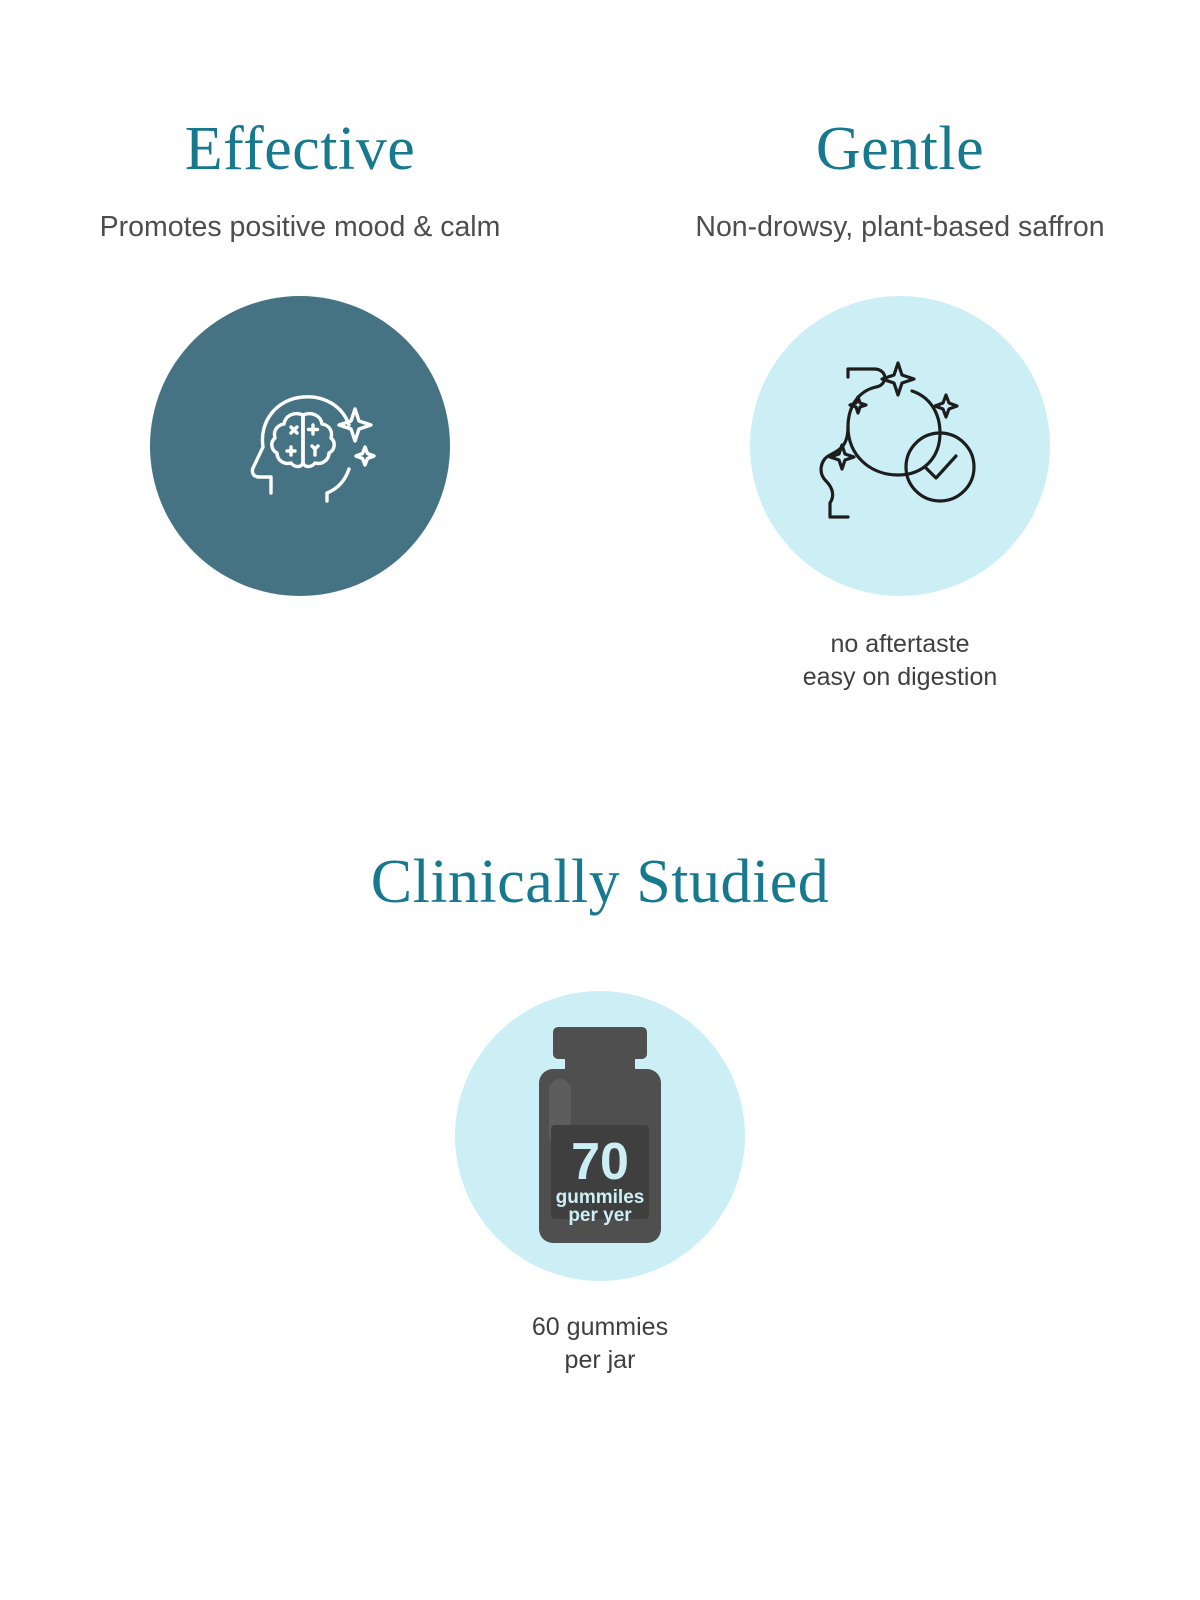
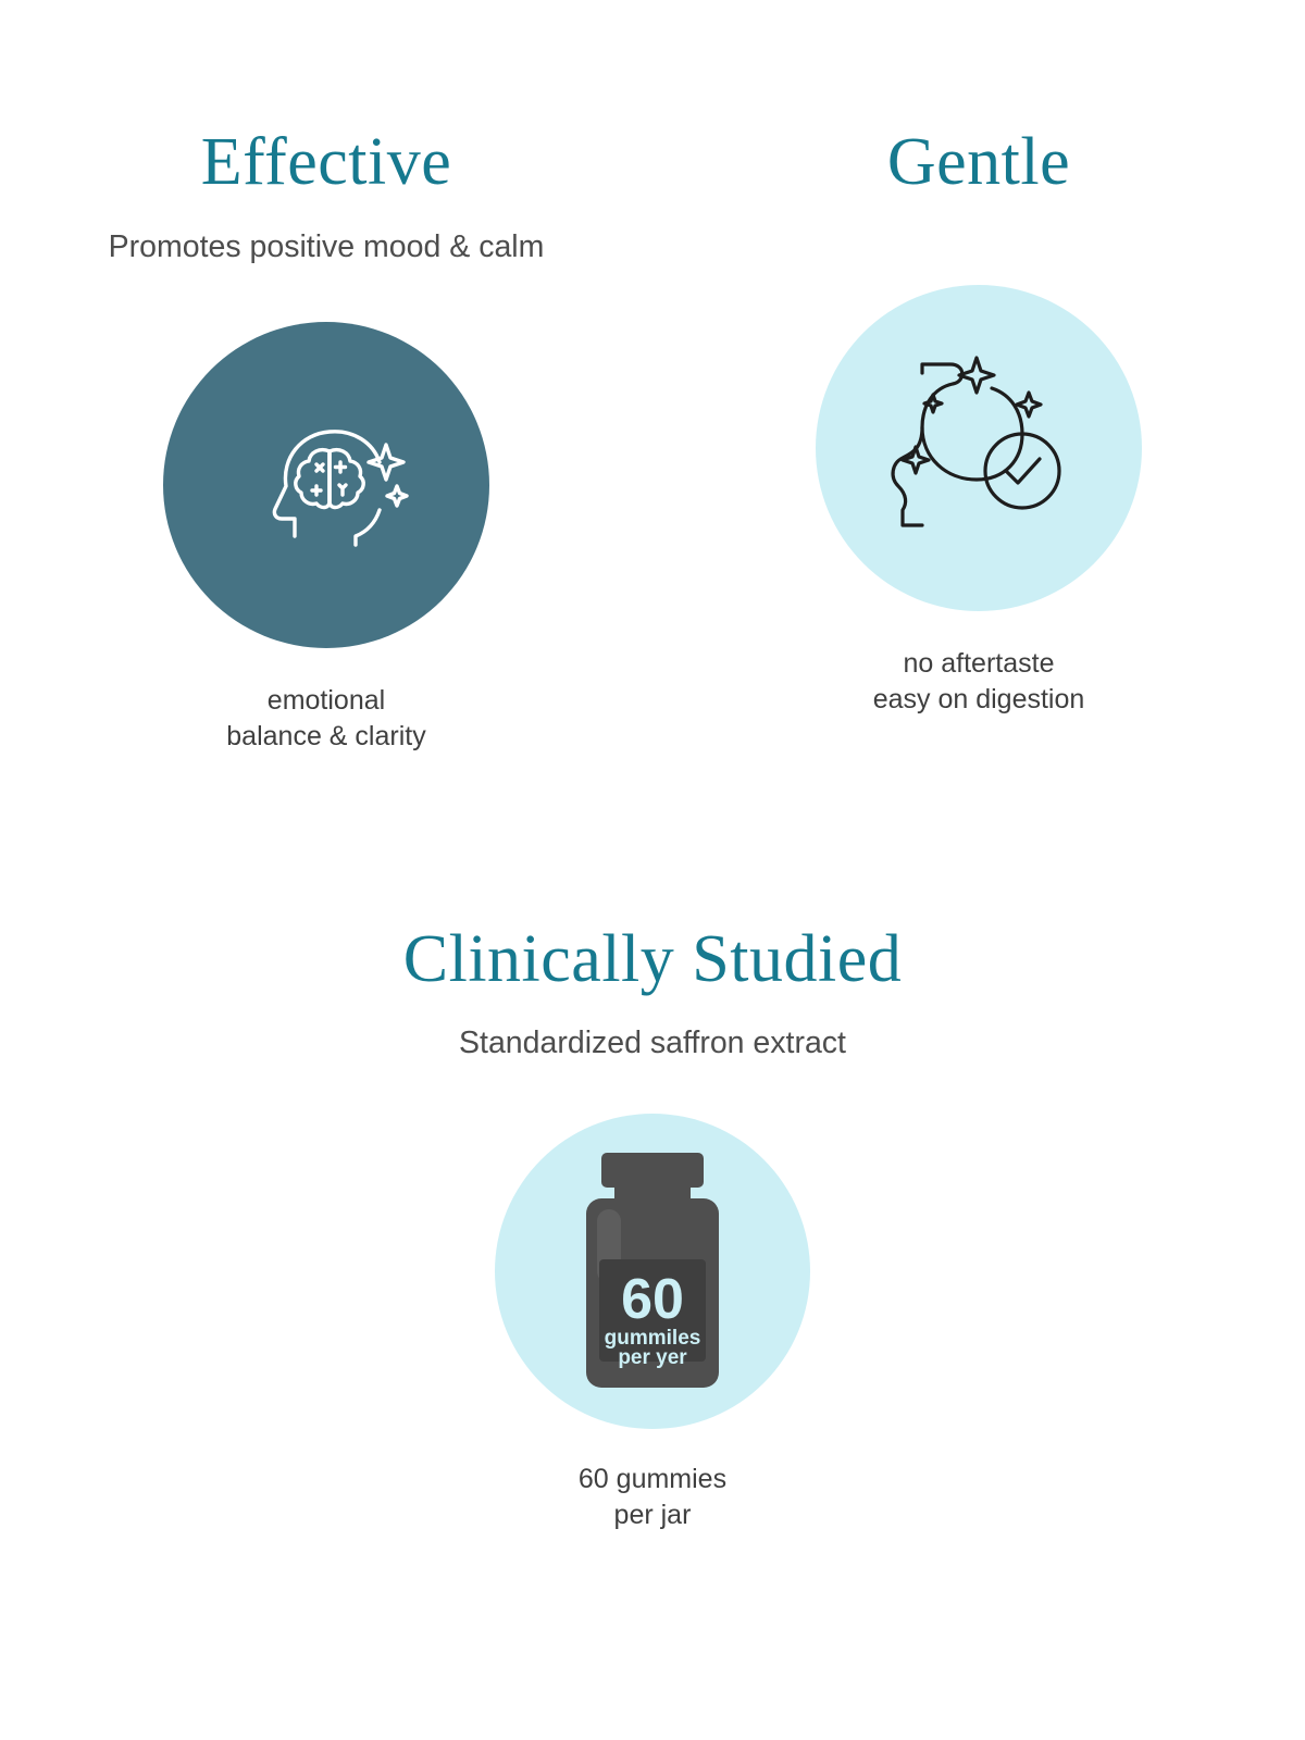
  Effective
  Promotes positive mood & calm
+ emotional
+ balance & clarity
  Gentle
- Non-drowsy, plant-based saffron
  no aftertaste
  easy on digestion
  Clinically Studied
+ Standardized saffron extract
- 70
+ 60
  gummiles
  per yer
  60 gummies
  per jar
